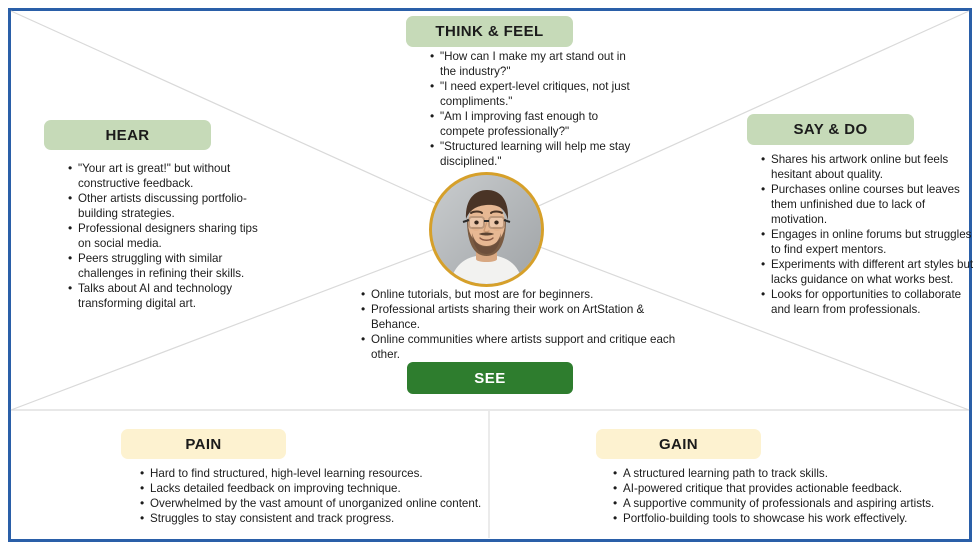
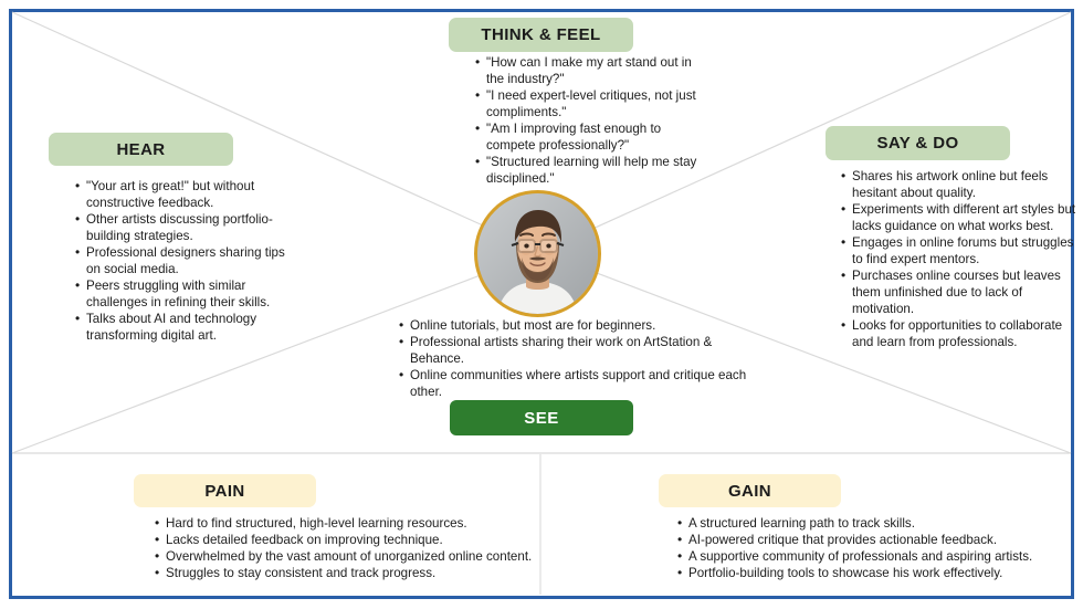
  HEAR
  "Your art is great!" but without constructive feedback.
  Other artists discussing portfolio-building strategies.
  Professional designers sharing tips on social media.
  Peers struggling with similar challenges in refining their skills.
  Talks about AI and technology transforming digital art.
  THINK & FEEL
  "How can I make my art stand out in the industry?"
  "I need expert-level critiques, not just compliments."
  "Am I improving fast enough to compete professionally?"
  "Structured learning will help me stay disciplined."
  SAY & DO
  Shares his artwork online but feels hesitant about quality.
- Purchases online courses but leaves them unfinished due to lack of motivation.
+ Experiments with different art styles but lacks guidance on what works best.
  Engages in online forums but struggles to find expert mentors.
- Experiments with different art styles but lacks guidance on what works best.
+ Purchases online courses but leaves them unfinished due to lack of motivation.
  Looks for opportunities to collaborate and learn from professionals.
  Online tutorials, but most are for beginners.
  Professional artists sharing their work on ArtStation & Behance.
  Online communities where artists support and critique each other.
  SEE
  PAIN
  Hard to find structured, high-level learning resources.
  Lacks detailed feedback on improving technique.
  Overwhelmed by the vast amount of unorganized online content.
  Struggles to stay consistent and track progress.
  GAIN
  A structured learning path to track skills.
  AI-powered critique that provides actionable feedback.
  A supportive community of professionals and aspiring artists.
  Portfolio-building tools to showcase his work effectively.
